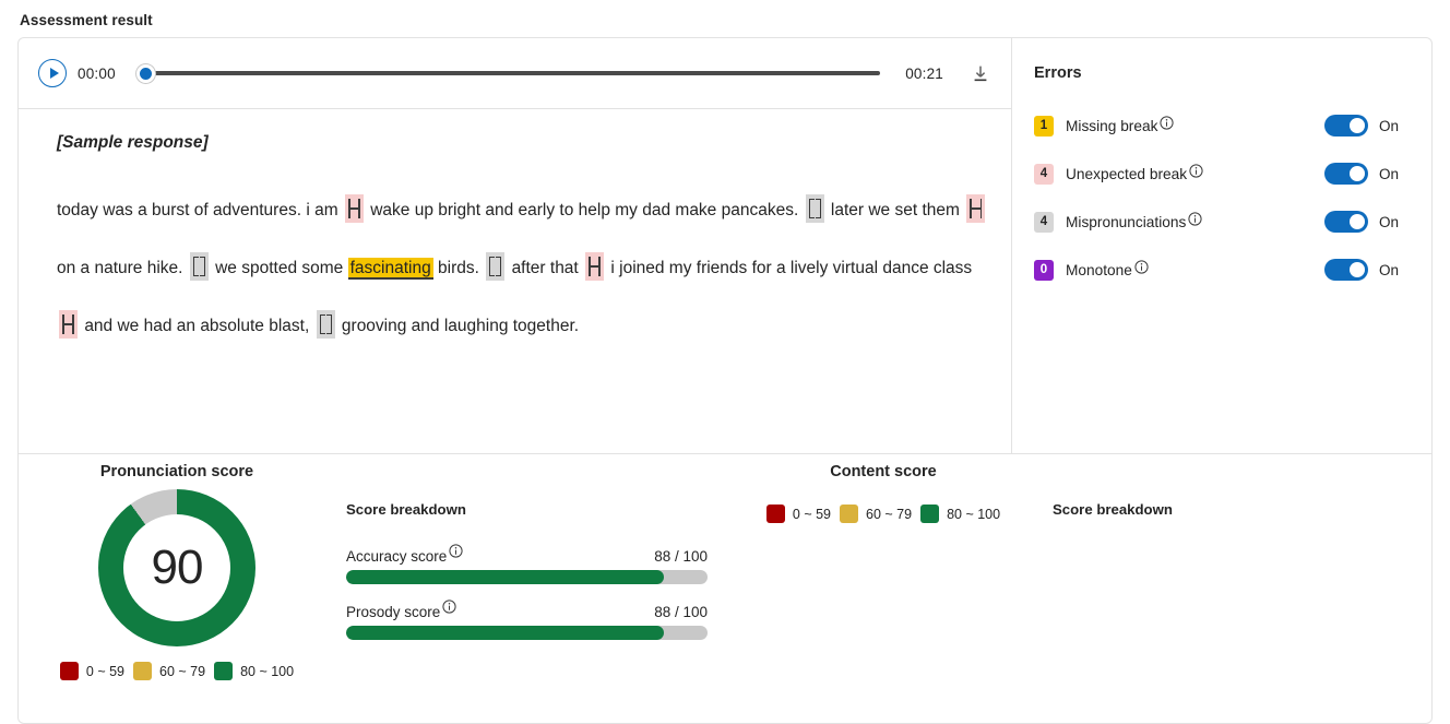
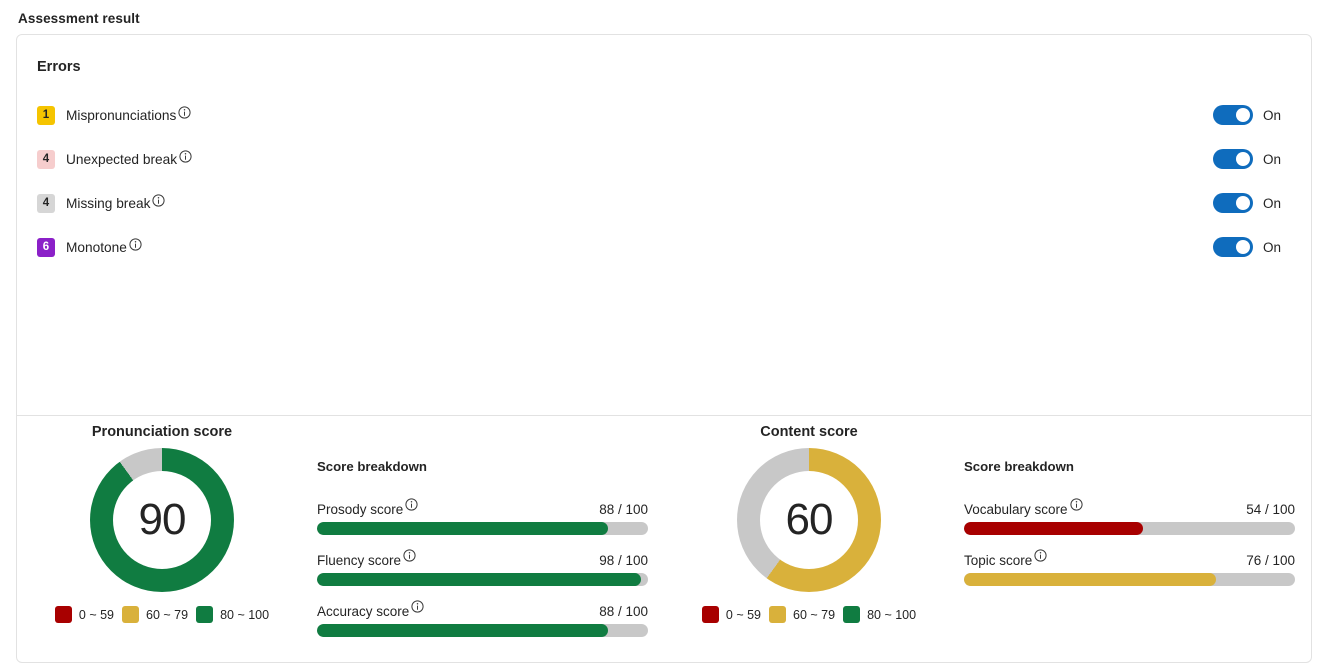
  Assessment result
- 00:00
- 00:21
- [Sample response]
- today was a burst of adventures. i am wake up bright and early to help my dad make pancakes. later we set them on a nature hike. we spotted some fascinating birds. after that i joined my friends for a lively virtual dance class and we had an absolute blast, grooving and laughing together.
  Errors
  1
- Missing break
+ Mispronunciations
  On
  4
  Unexpected break
  On
  4
- Mispronunciations
+ Missing break
  On
- 0
+ 6
  Monotone
  On
  Pronunciation score
  90
  0 ~ 59
  60 ~ 79
  80 ~ 100
  Score breakdown
- Accuracy score
+ Prosody score
  88 / 100
+ Fluency score
+ 98 / 100
- Prosody score
+ Accuracy score
  88 / 100
  Content score
+ 60
  0 ~ 59
  60 ~ 79
  80 ~ 100
  Score breakdown
+ Vocabulary score
+ 54 / 100
+ Topic score
+ 76 / 100
